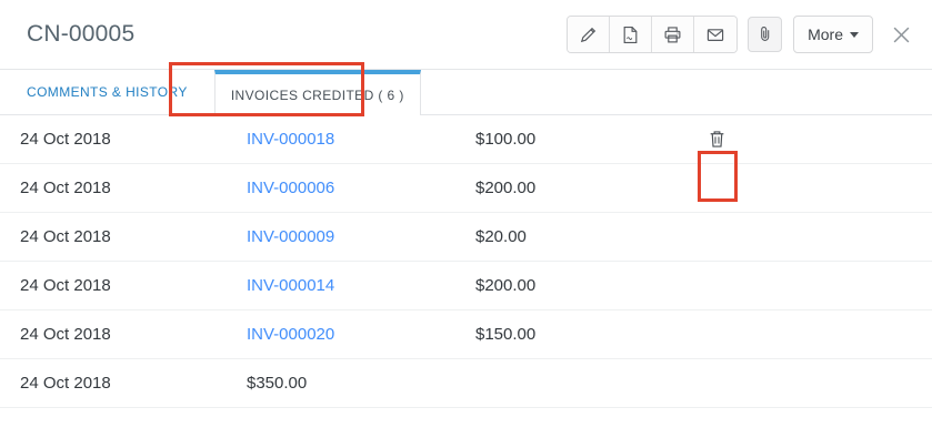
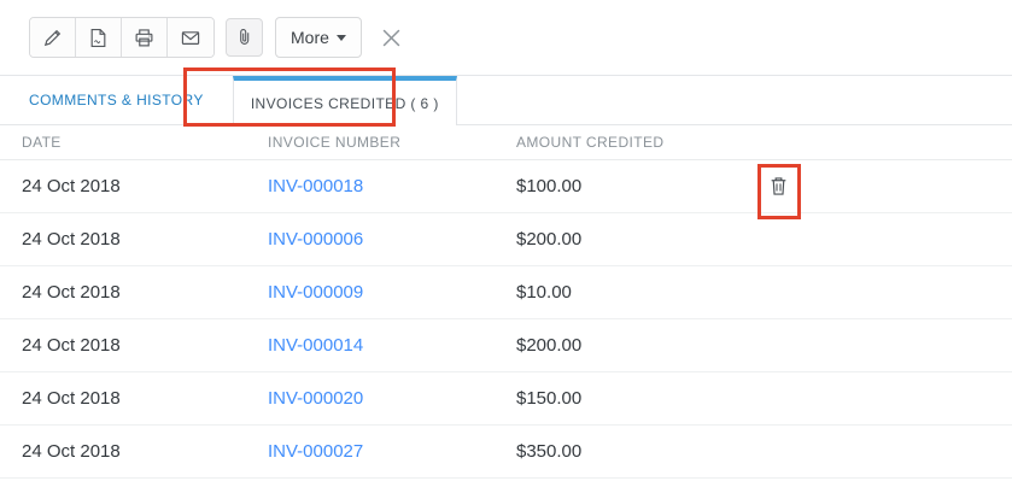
- CN-00005
  More
  COMMENTS & HISTORY
  INVOICES CREDITED ( 6 )
+ DATE
+ INVOICE NUMBER
+ AMOUNT CREDITED
  24 Oct 2018
  INV-000018
  $100.00
  24 Oct 2018
  INV-000006
  $200.00
  24 Oct 2018
  INV-000009
- $20.00
+ $10.00
  24 Oct 2018
  INV-000014
  $200.00
  24 Oct 2018
  INV-000020
  $150.00
  24 Oct 2018
+ INV-000027
  $350.00
